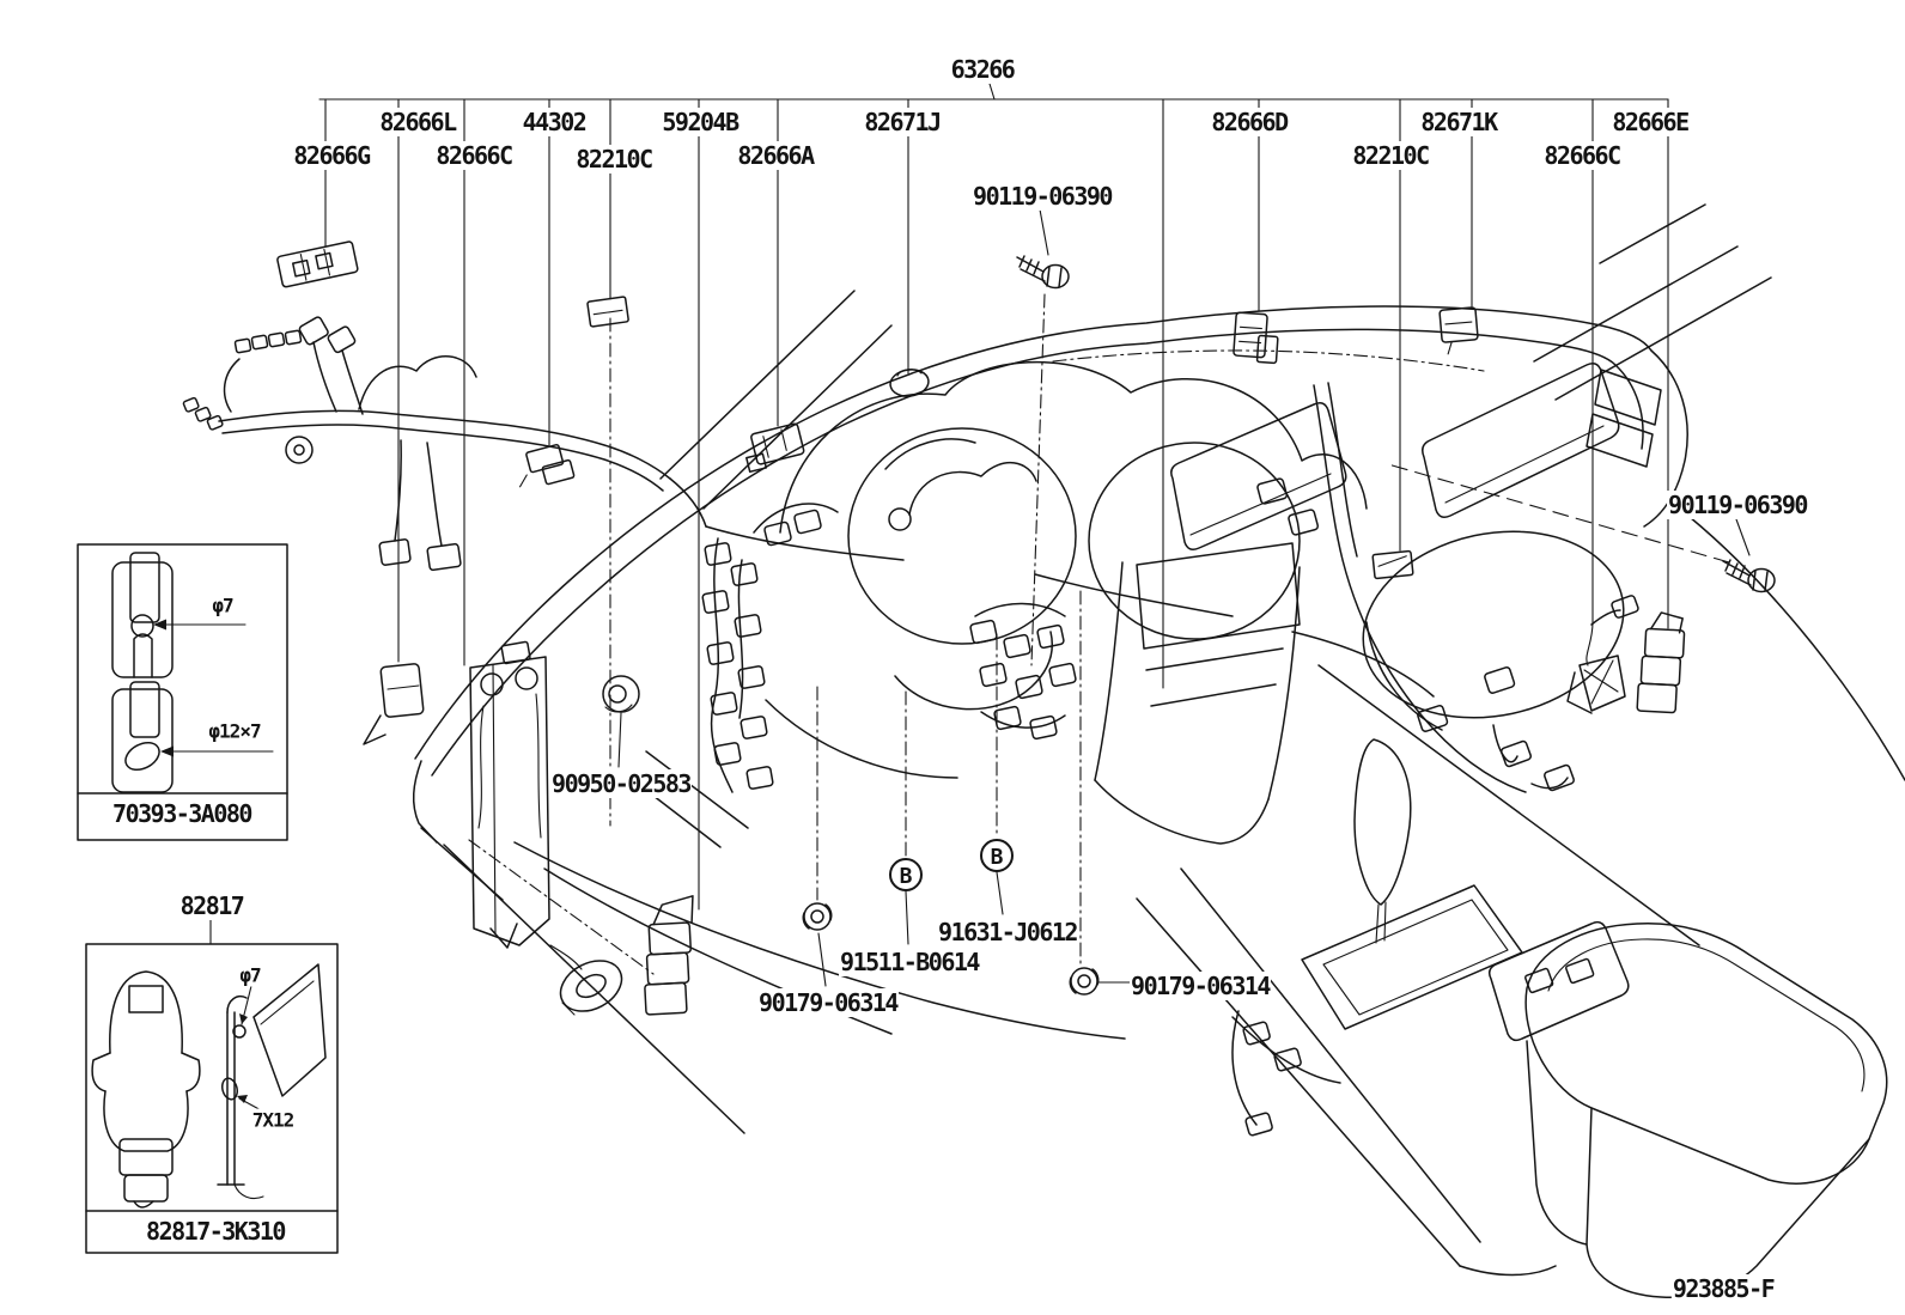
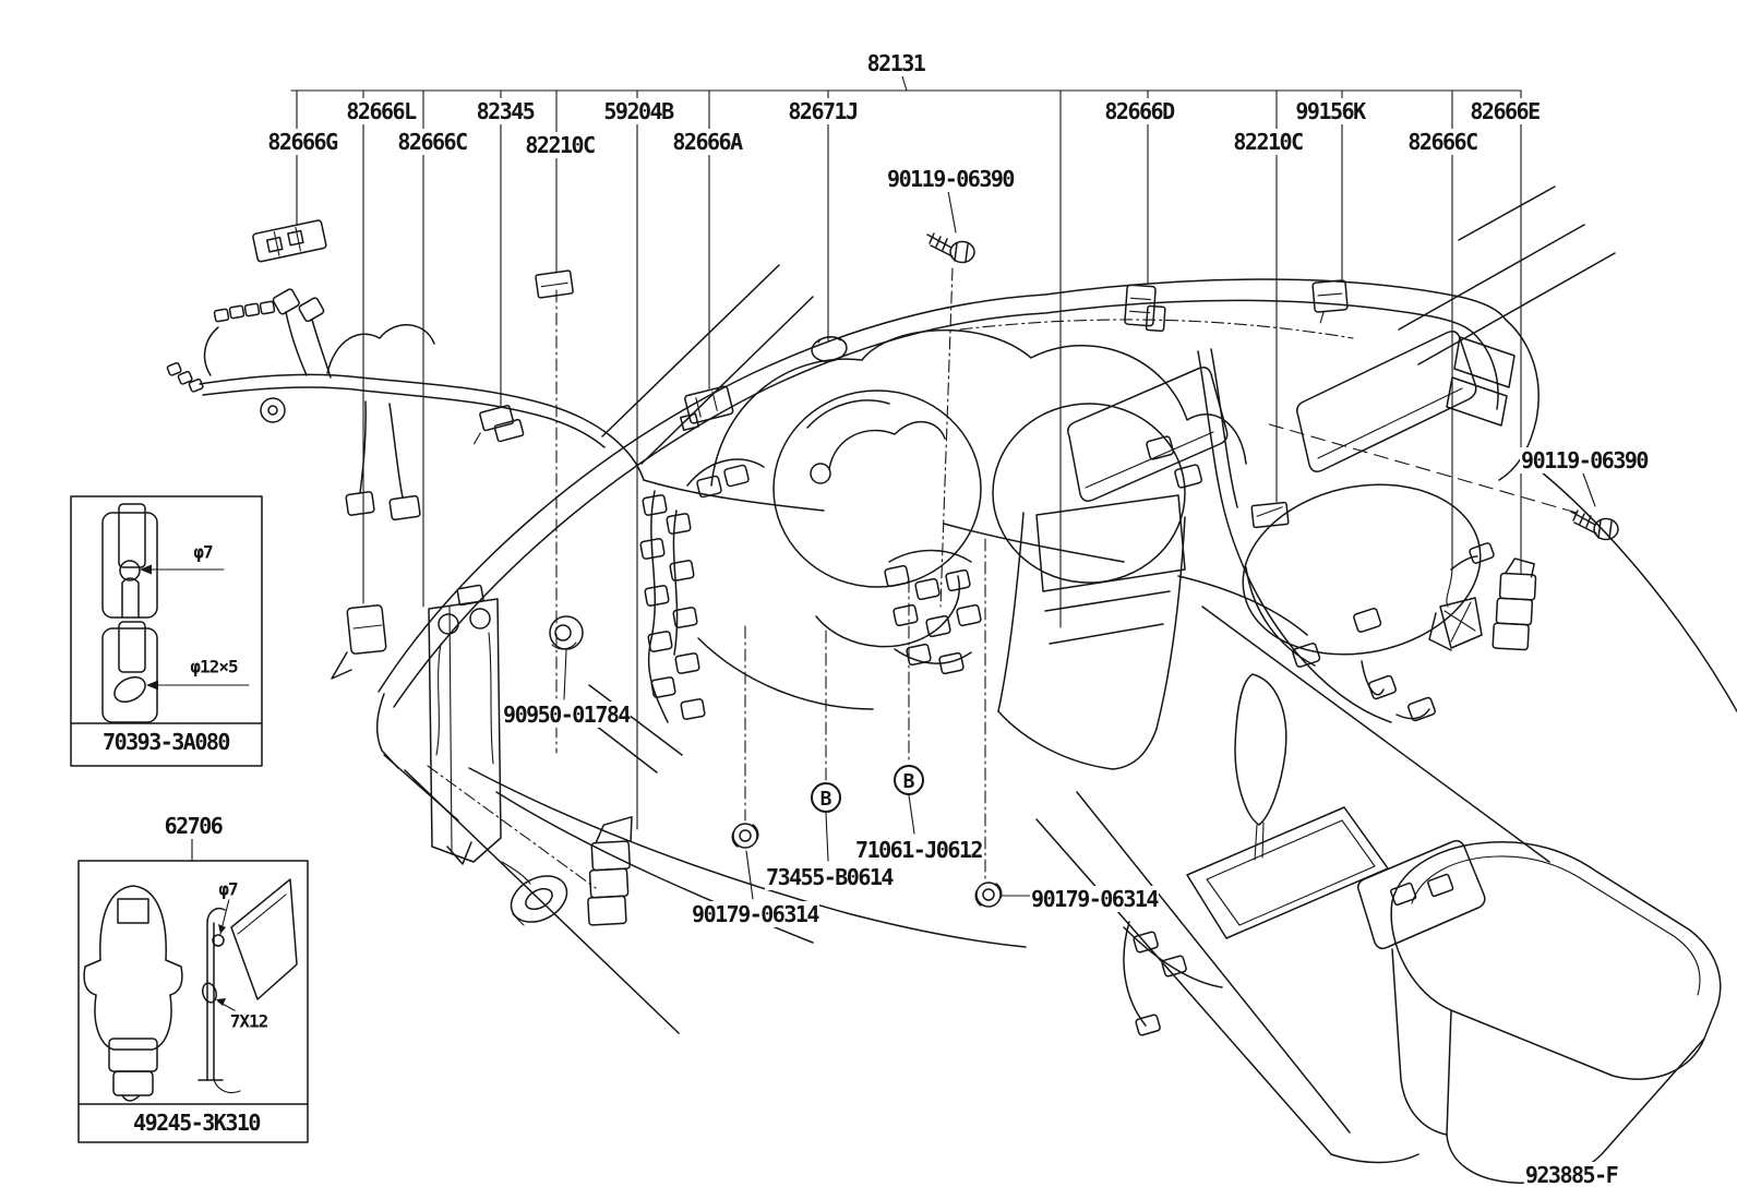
  B
  B
- 63266
+ 82131
  82666L
- 44302
+ 82345
  59204B
  82671J
  82666D
- 82671K
+ 99156K
  82666E
  82666G
  82666C
  82210C
  82666A
  82210C
  82666C
  90119-06390
  90119-06390
- 90950-02583
+ 90950-01784
- 91631-J0612
+ 71061-J0612
- 91511-B0614
+ 73455-B0614
  90179-06314
  90179-06314
  70393-3A080
  φ7
- φ12×7
+ φ12×5
- 82817
+ 62706
- 82817-3K310
+ 49245-3K310
  φ7
  7X12
  923885-F
